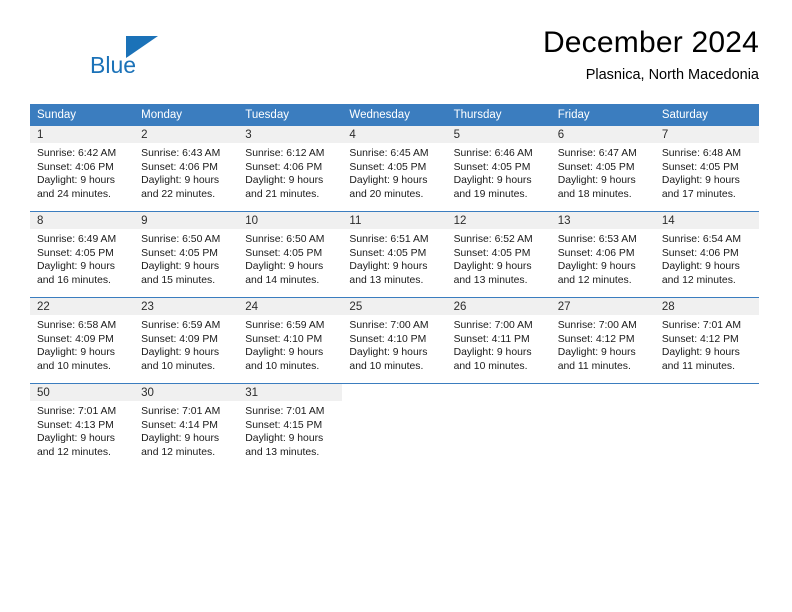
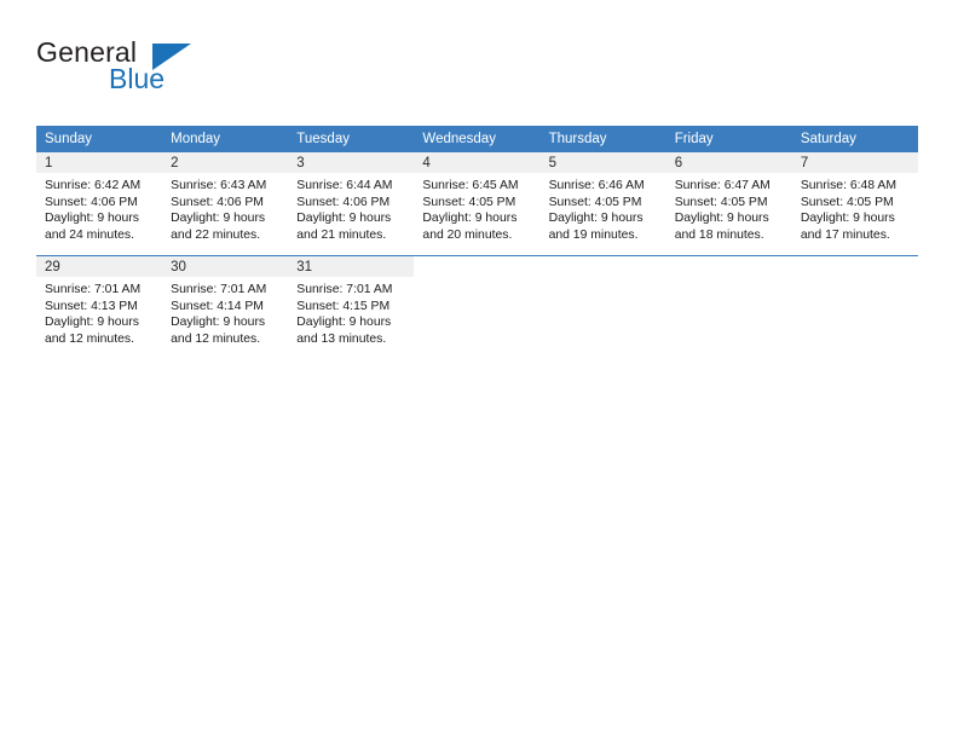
+ General
  Blue
- December 2024
- Plasnica, North Macedonia
  Sunday	Monday	Tuesday	Wednesday	Thursday	Friday	Saturday
- 1Sunrise: 6:42 AMSunset: 4:06 PMDaylight: 9 hoursand 24 minutes.	2Sunrise: 6:43 AMSunset: 4:06 PMDaylight: 9 hoursand 22 minutes.	3Sunrise: 6:12 AMSunset: 4:06 PMDaylight: 9 hoursand 21 minutes.	4Sunrise: 6:45 AMSunset: 4:05 PMDaylight: 9 hoursand 20 minutes.	5Sunrise: 6:46 AMSunset: 4:05 PMDaylight: 9 hoursand 19 minutes.	6Sunrise: 6:47 AMSunset: 4:05 PMDaylight: 9 hoursand 18 minutes.	7Sunrise: 6:48 AMSunset: 4:05 PMDaylight: 9 hoursand 17 minutes.
+ 1Sunrise: 6:42 AMSunset: 4:06 PMDaylight: 9 hoursand 24 minutes.	2Sunrise: 6:43 AMSunset: 4:06 PMDaylight: 9 hoursand 22 minutes.	3Sunrise: 6:44 AMSunset: 4:06 PMDaylight: 9 hoursand 21 minutes.	4Sunrise: 6:45 AMSunset: 4:05 PMDaylight: 9 hoursand 20 minutes.	5Sunrise: 6:46 AMSunset: 4:05 PMDaylight: 9 hoursand 19 minutes.	6Sunrise: 6:47 AMSunset: 4:05 PMDaylight: 9 hoursand 18 minutes.	7Sunrise: 6:48 AMSunset: 4:05 PMDaylight: 9 hoursand 17 minutes.
- 8Sunrise: 6:49 AMSunset: 4:05 PMDaylight: 9 hoursand 16 minutes.	9Sunrise: 6:50 AMSunset: 4:05 PMDaylight: 9 hoursand 15 minutes.	10Sunrise: 6:50 AMSunset: 4:05 PMDaylight: 9 hoursand 14 minutes.	11Sunrise: 6:51 AMSunset: 4:05 PMDaylight: 9 hoursand 13 minutes.	12Sunrise: 6:52 AMSunset: 4:05 PMDaylight: 9 hoursand 13 minutes.	13Sunrise: 6:53 AMSunset: 4:06 PMDaylight: 9 hoursand 12 minutes.	14Sunrise: 6:54 AMSunset: 4:06 PMDaylight: 9 hoursand 12 minutes.
- 22Sunrise: 6:58 AMSunset: 4:09 PMDaylight: 9 hoursand 10 minutes.	23Sunrise: 6:59 AMSunset: 4:09 PMDaylight: 9 hoursand 10 minutes.	24Sunrise: 6:59 AMSunset: 4:10 PMDaylight: 9 hoursand 10 minutes.	25Sunrise: 7:00 AMSunset: 4:10 PMDaylight: 9 hoursand 10 minutes.	26Sunrise: 7:00 AMSunset: 4:11 PMDaylight: 9 hoursand 10 minutes.	27Sunrise: 7:00 AMSunset: 4:12 PMDaylight: 9 hoursand 11 minutes.	28Sunrise: 7:01 AMSunset: 4:12 PMDaylight: 9 hoursand 11 minutes.
- 50Sunrise: 7:01 AMSunset: 4:13 PMDaylight: 9 hoursand 12 minutes.	30Sunrise: 7:01 AMSunset: 4:14 PMDaylight: 9 hoursand 12 minutes.	31Sunrise: 7:01 AMSunset: 4:15 PMDaylight: 9 hoursand 13 minutes.
+ 29Sunrise: 7:01 AMSunset: 4:13 PMDaylight: 9 hoursand 12 minutes.	30Sunrise: 7:01 AMSunset: 4:14 PMDaylight: 9 hoursand 12 minutes.	31Sunrise: 7:01 AMSunset: 4:15 PMDaylight: 9 hoursand 13 minutes.
